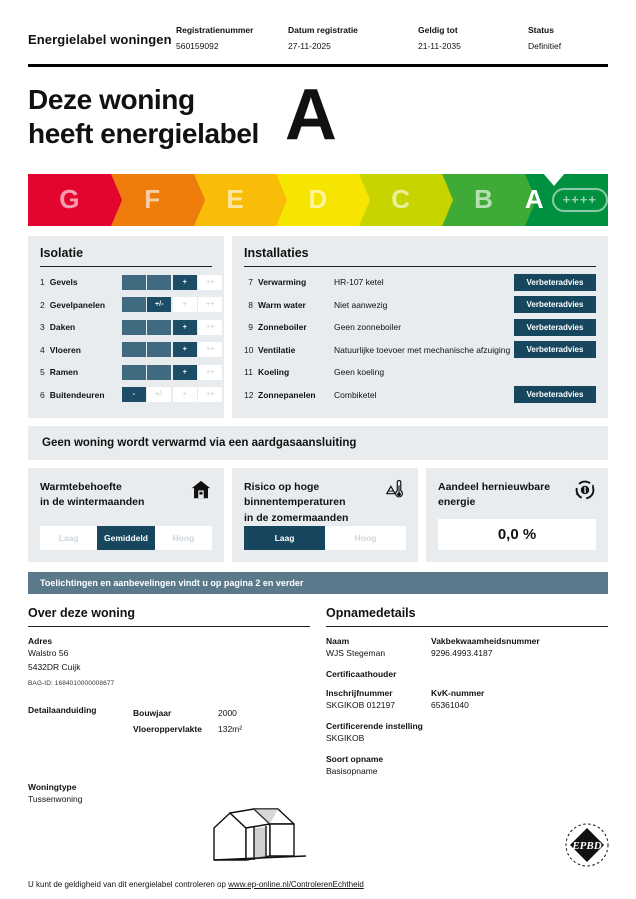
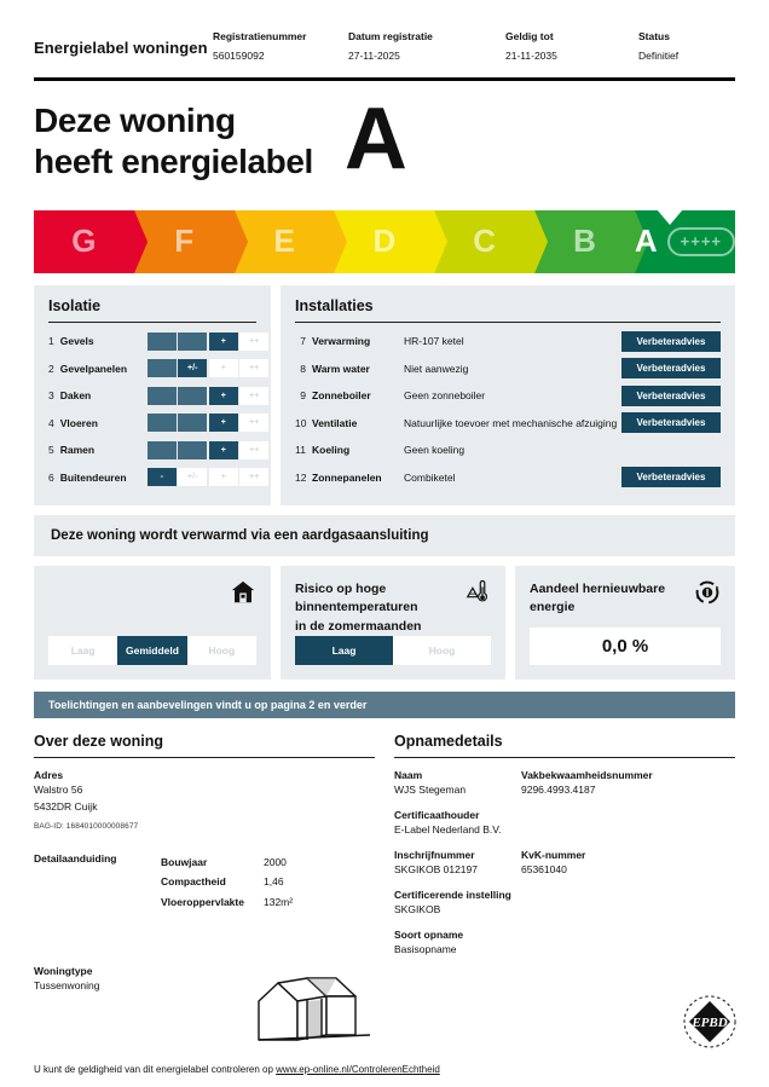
  Energielabel woningen
  Registratienummer
  560159092
  Datum registratie
  27-11-2025
  Geldig tot
  21-11-2035
  Status
  Definitief
  Deze woning
  heeft energielabel
  A
  G
  F
  E
  D
  C
  B
  A
  ++++
  Isolatie
  1
  Gevels
  2
  Gevelpanelen
  3
  Daken
  4
  Vloeren
  5
  Ramen
  6
  Buitendeuren
  Installaties
  7
  Verwarming
  HR-107 ketel
  Verbeteradvies
  8
  Warm water
  Niet aanwezig
  Verbeteradvies
  9
  Zonneboiler
  Geen zonneboiler
  Verbeteradvies
  10
  Ventilatie
  Natuurlijke toevoer met mechanische afzuiging
  Verbeteradvies
  11
  Koeling
  Geen koeling
  12
  Zonnepanelen
  Combiketel
  Verbeteradvies
- Geen woning wordt verwarmd via een aardgasaansluiting
+ Deze woning wordt verwarmd via een aardgasaansluiting
- Warmtebehoefte
- in de wintermaanden
  Laag
  Gemiddeld
  Hoog
  Risico op hoge
  binnentemperaturen
  in de zomermaanden
  Laag
  Hoog
  Aandeel hernieuwbare
  energie
  0,0 %
  Toelichtingen en aanbevelingen vindt u op pagina 2 en verder
  Over deze woning
  Adres
  Walstro 56
  5432DR Cuijk
  Detailaanduiding
  Bouwjaar
  2000
+ Compactheid
+ 1,46
  Vloeroppervlakte
  132m²
  Woningtype
  Tussenwoning
  Opnamedetails
  Naam
  WJS Stegeman
  Vakbekwaamheidsnummer
  9296.4993.4187
  Certificaathouder
+ E-Label Nederland B.V.
  Inschrijfnummer
  SKGIKOB 012197
  KvK-nummer
  65361040
  Certificerende instelling
  SKGIKOB
  Soort opname
  Basisopname
  EPBD
  U kunt de geldigheid van dit energielabel controleren op www.ep-online.nl/ControlerenEchtheid
